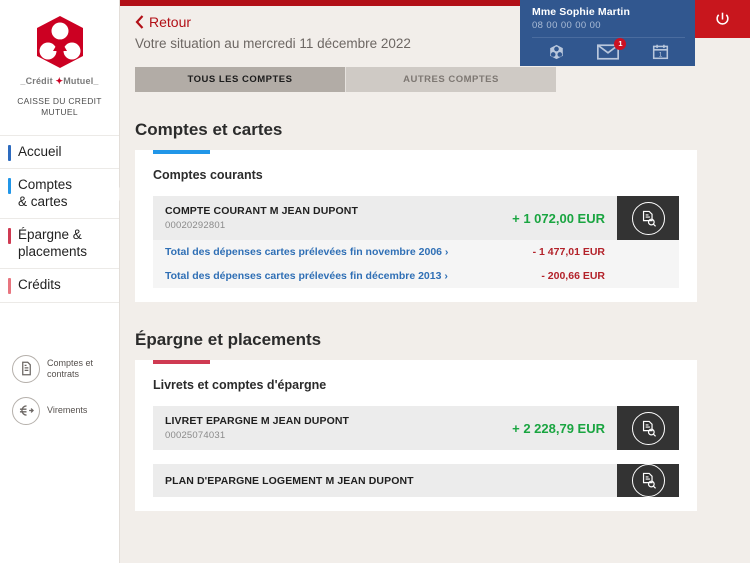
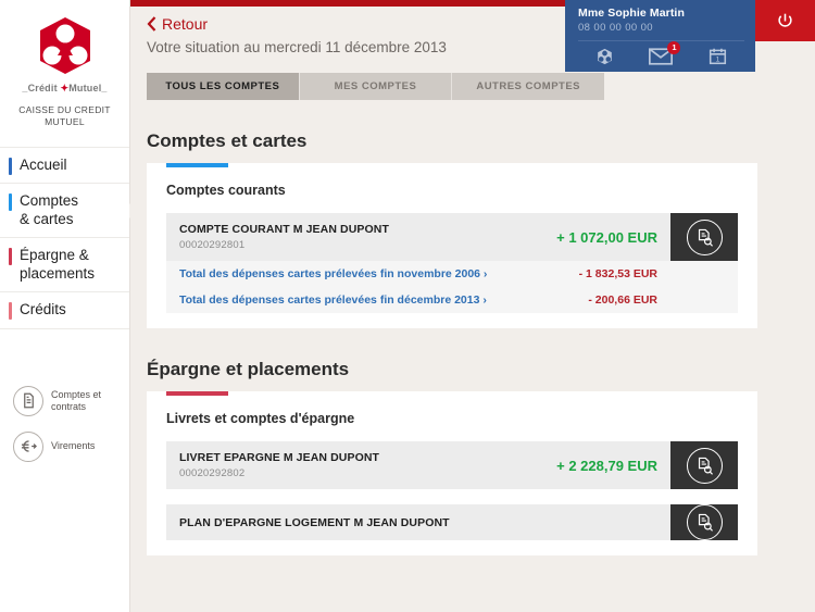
  _Crédit ✦Mutuel_
  CAISSE DU CREDIT
  MUTUEL
  Accueil
  Comptes
  & cartes
  Épargne &
  placements
  Crédits
  Comptes et
  contrats
  Virements
  Mme Sophie Martin
  08 00 00 00 00
  1
  Retour
- Votre situation au mercredi 11 décembre 2022
+ Votre situation au mercredi 11 décembre 2013
  TOUS LES COMPTES
+ MES COMPTES
  AUTRES COMPTES
  Comptes et cartes
  Comptes courants
  COMPTE COURANT M JEAN DUPONT
  00020292801
  + 1 072,00 EUR
  Total des dépenses cartes prélevées fin novembre 2006 ›
- - 1 477,01 EUR
+ - 1 832,53 EUR
  Total des dépenses cartes prélevées fin décembre 2013 ›
  - 200,66 EUR
  Épargne et placements
  Livrets et comptes d'épargne
  LIVRET EPARGNE M JEAN DUPONT
- 00025074031
+ 00020292802
  + 2 228,79 EUR
  PLAN D'EPARGNE LOGEMENT M JEAN DUPONT
